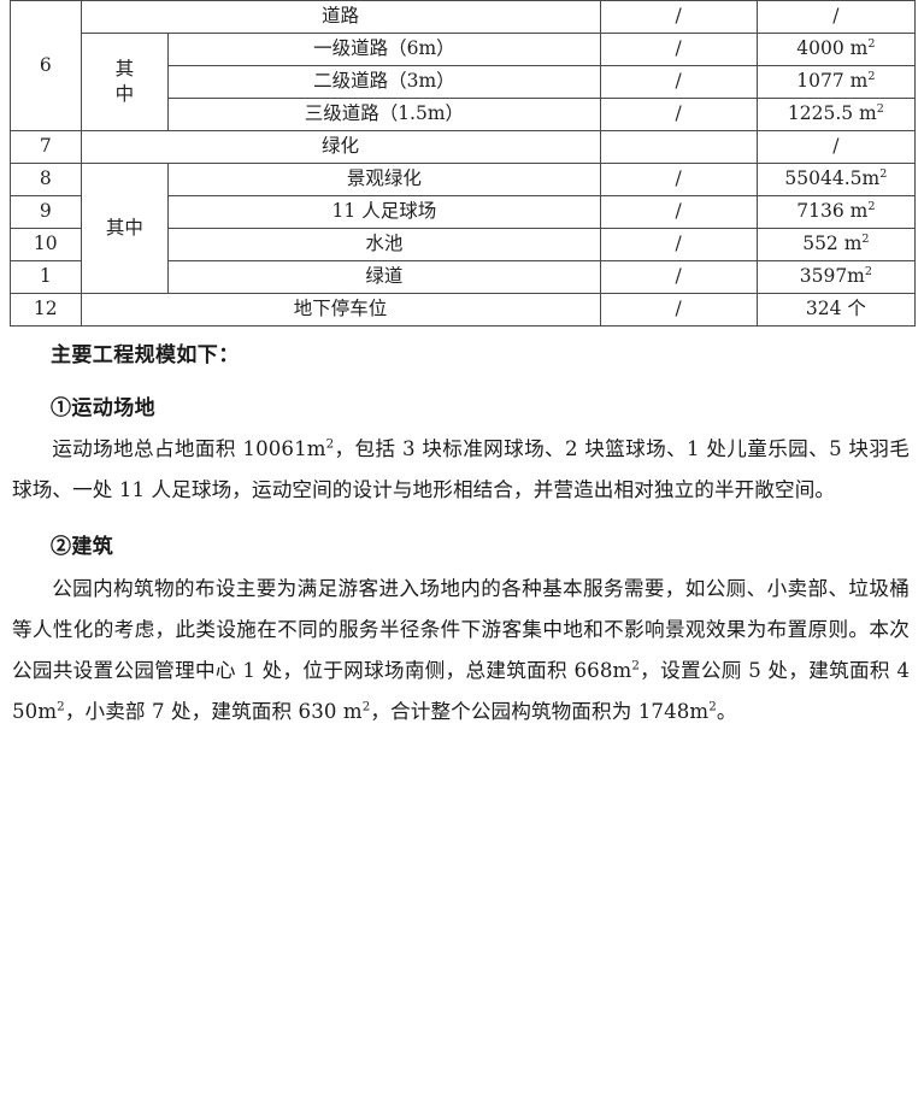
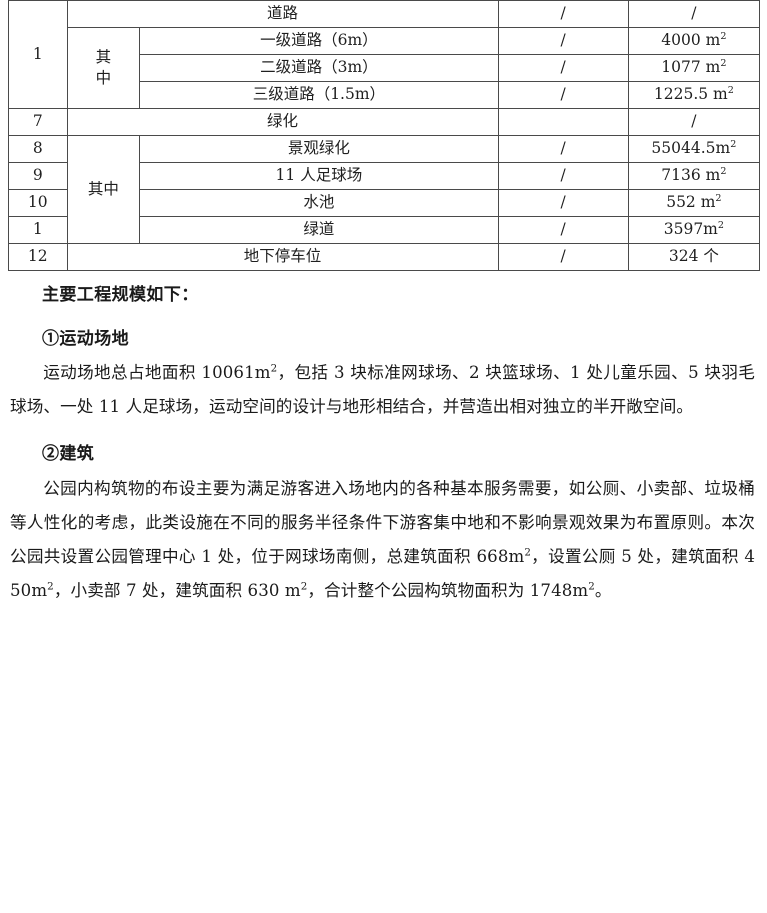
- 6	道路	/	/
+ 1	道路	/	/
  其 中	一级道路（6m）	/	4000 m2
  二级道路（3m）	/	1077 m2
  三级道路（1.5m）	/	1225.5 m2
  7	绿化		/
  8	其中	景观绿化	/	55044.5m2
  9	11 人足球场	/	7136 m2
  10	水池	/	552 m2
  1	绿道	/	3597m2
  12	地下停车位	/	324 个
  主要工程规模如下：
  ①运动场地
  运动场地总占地面积 10061m2，包括 3 块标准网球场、2 块篮球场、1 处儿童乐园、5 块羽毛球场、一处 11 人足球场，运动空间的设计与地形相结合，并营造出相对独立的半开敞空间。
  ②建筑
  公园内构筑物的布设主要为满足游客进入场地内的各种基本服务需要，如公厕、小卖部、垃圾桶等人性化的考虑，此类设施在不同的服务半径条件下游客集中地和不影响景观效果为布置原则。本次公园共设置公园管理中心 1 处，位于网球场南侧，总建筑面积 668m2，设置公厕 5 处，建筑面积 450m2，小卖部 7 处，建筑面积 630 m2，合计整个公园构筑物面积为 1748m2。
